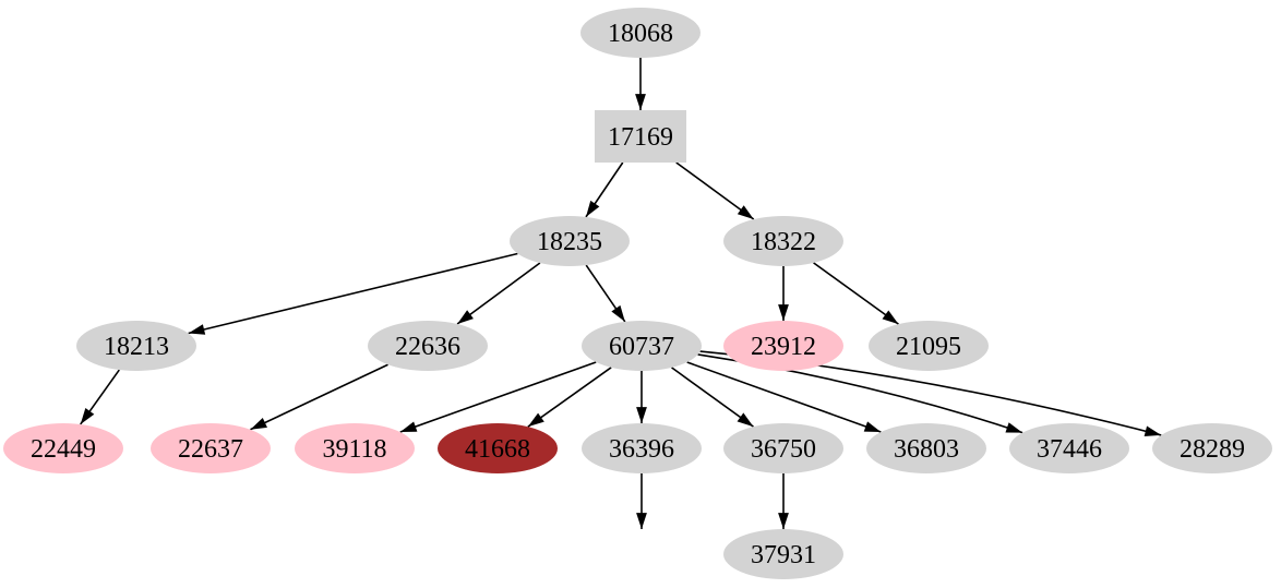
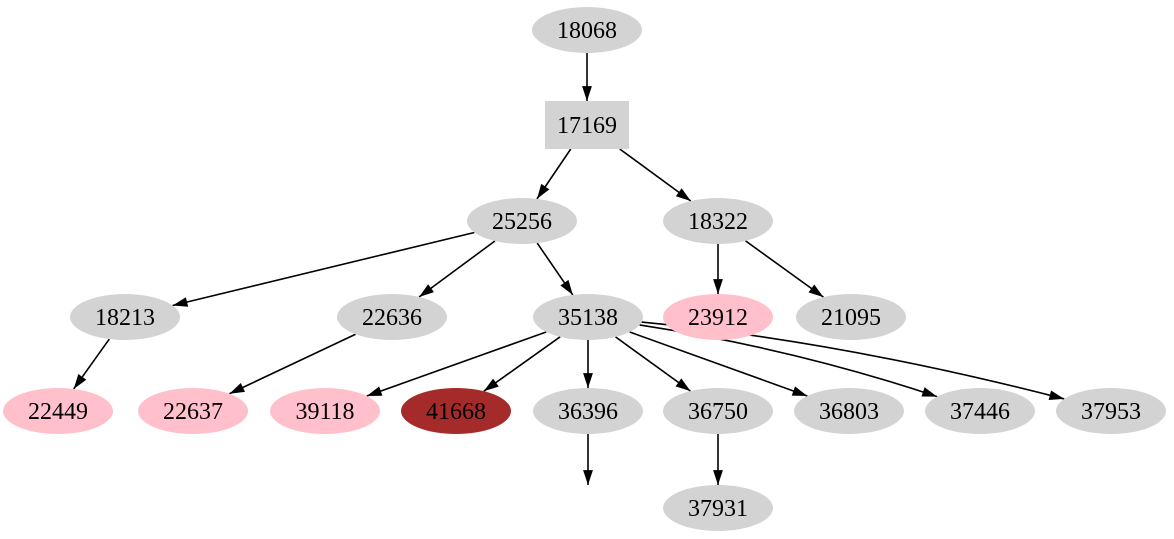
  18068
  17169
- 18235
+ 25256
  18322
  18213
  22636
- 60737
+ 35138
  23912
  21095
  22449
  22637
  39118
  41668
  36396
  36750
  36803
  37446
- 28289
+ 37953
  37931
